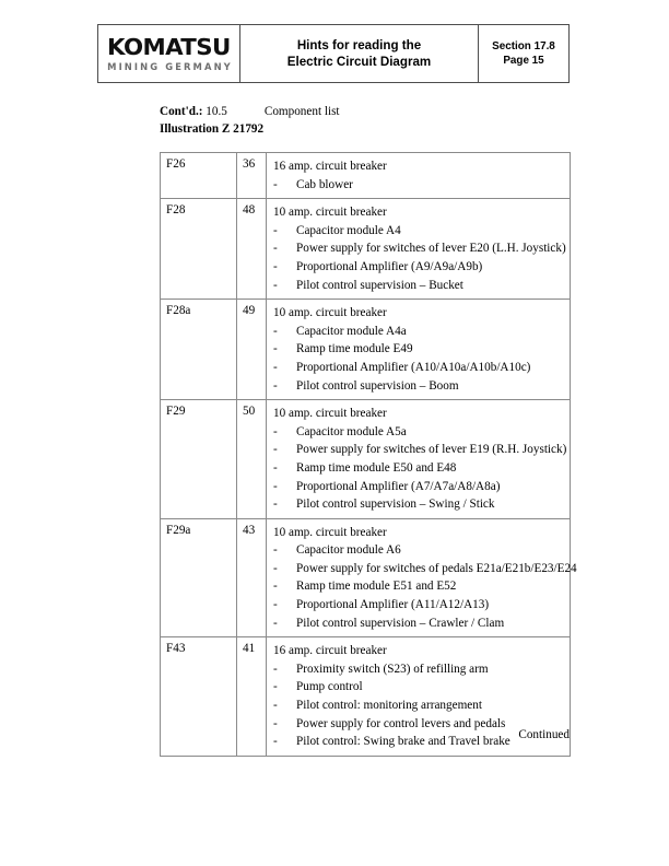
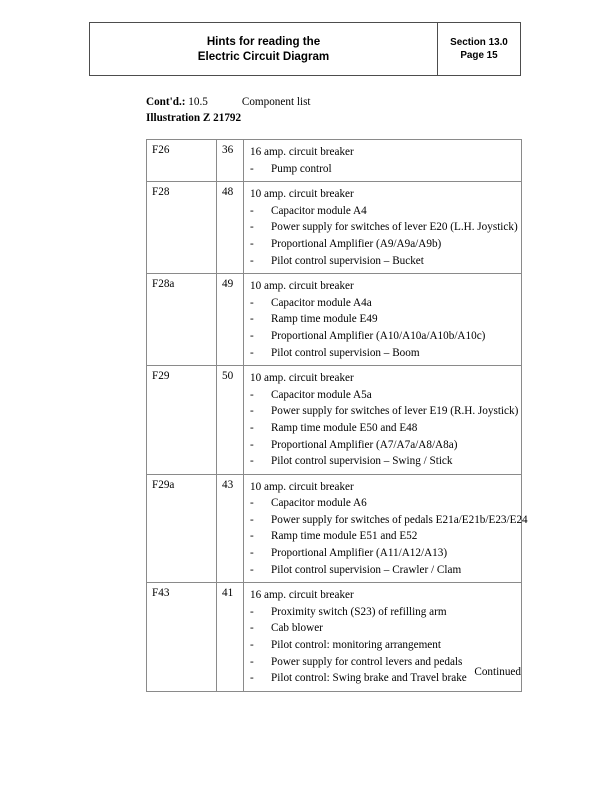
- KOMATSU
- MINING GERMANY
  Hints for reading the
  Electric Circuit Diagram
- Section 17.8
+ Section 13.0
  Page 15
  Cont'd.: 10.5 Component list
  Illustration Z 21792
- F26	36	16 amp. circuit breaker- Cab blower
+ F26	36	16 amp. circuit breaker- Pump control
  F28	48	10 amp. circuit breaker- Capacitor module A4- Power supply for switches of lever E20 (L.H. Joystick)- Proportional Amplifier (A9/A9a/A9b)- Pilot control supervision – Bucket
  F28a	49	10 amp. circuit breaker- Capacitor module A4a- Ramp time module E49- Proportional Amplifier (A10/A10a/A10b/A10c)- Pilot control supervision – Boom
  F29	50	10 amp. circuit breaker- Capacitor module A5a- Power supply for switches of lever E19 (R.H. Joystick)- Ramp time module E50 and E48- Proportional Amplifier (A7/A7a/A8/A8a)- Pilot control supervision – Swing / Stick
  F29a	43	10 amp. circuit breaker- Capacitor module A6- Power supply for switches of pedals E21a/E21b/E23/E24- Ramp time module E51 and E52- Proportional Amplifier (A11/A12/A13)- Pilot control supervision – Crawler / Clam
- F43	41	16 amp. circuit breaker- Proximity switch (S23) of refilling arm- Pump control- Pilot control: monitoring arrangement- Power supply for control levers and pedals- Pilot control: Swing brake and Travel brake
+ F43	41	16 amp. circuit breaker- Proximity switch (S23) of refilling arm- Cab blower- Pilot control: monitoring arrangement- Power supply for control levers and pedals- Pilot control: Swing brake and Travel brake
  Continued
